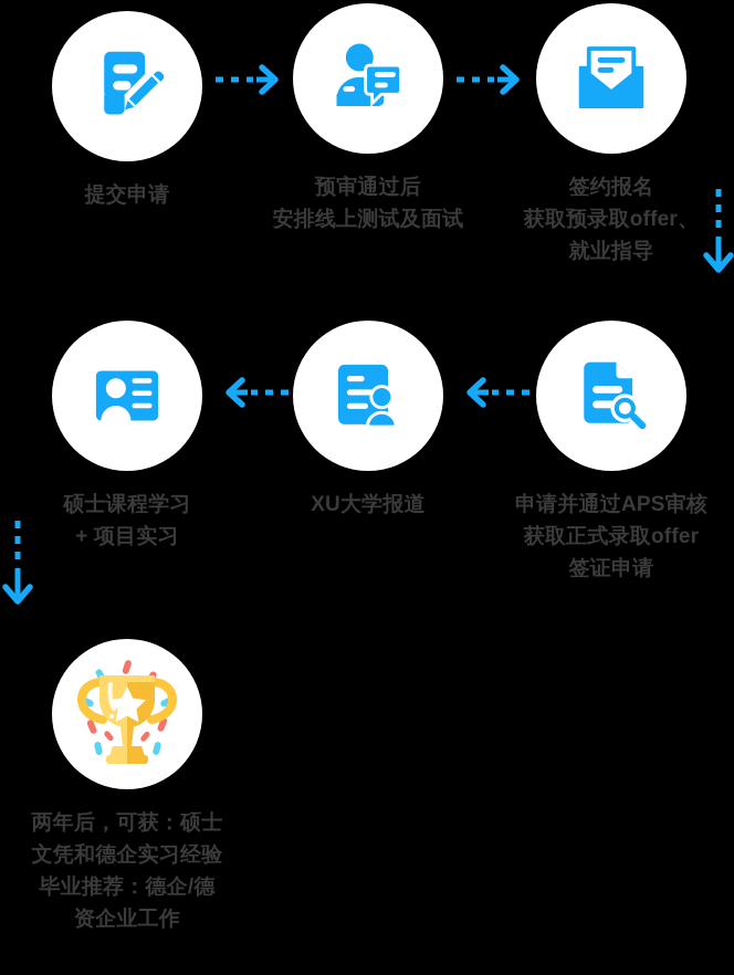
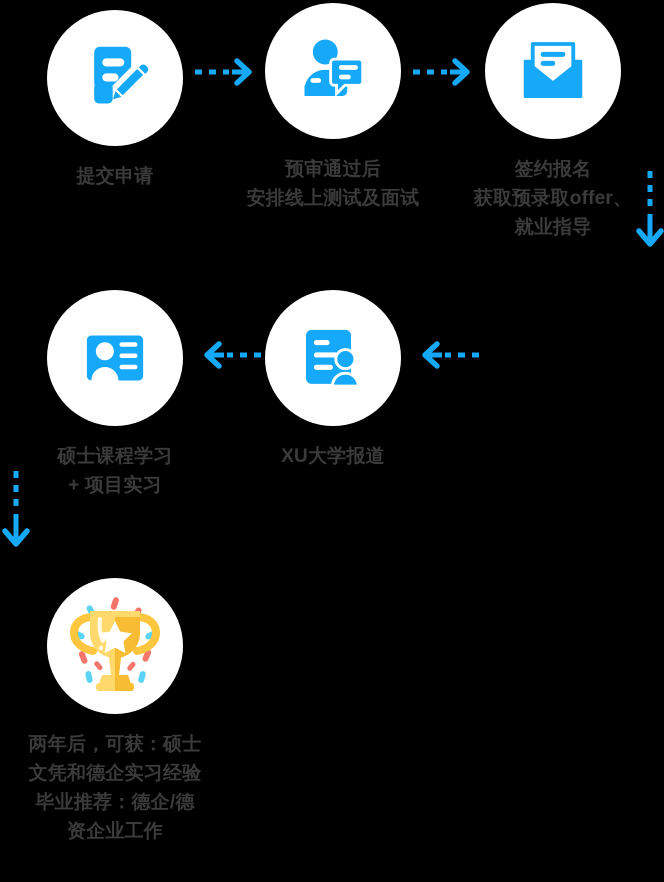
  提交申请
  预审通过后
  安排线上测试及面试
  签约报名
  获取预录取offer、
  就业指导
  硕士课程学习
  + 项目实习
  XU大学报道
- 申请并通过APS审核
- 获取正式录取offer
- 签证申请
  两年后，可获：硕士
  文凭和德企实习经验
  毕业推荐：德企/德
  资企业工作
